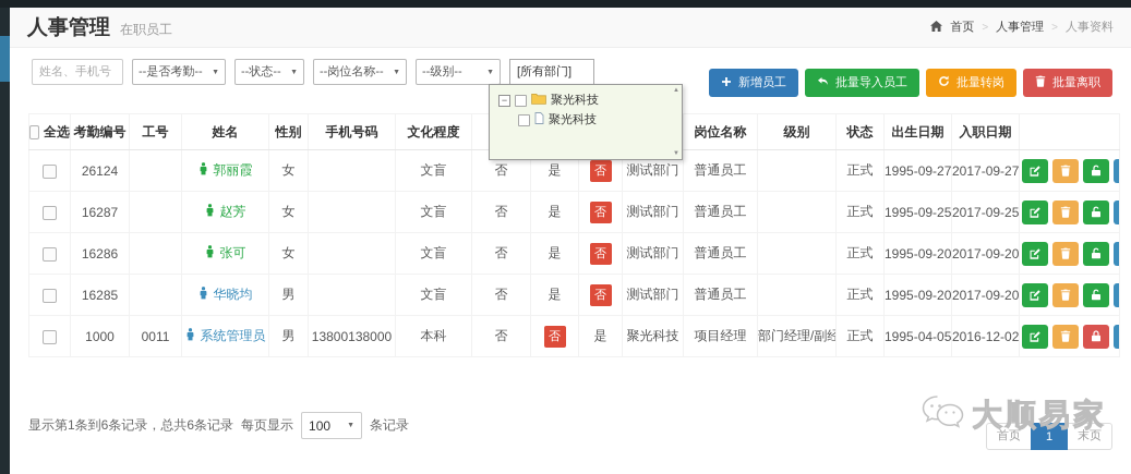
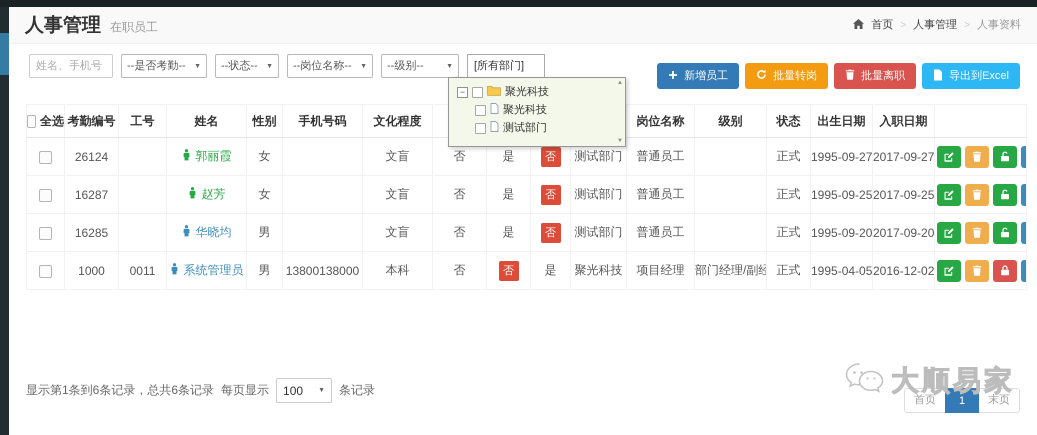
  人事管理
  在职员工
  首页
  >
  人事管理
  >
  人事资料
  姓名、手机号
  --是否考勤--
  --状态--
  --岗位名称--
  --级别--
  [所有部门]
  新增员工
- 批量导入员工
  批量转岗
  批量离职
+ 导出到Excel
  全选	考勤编号	工号	姓名	性别	手机号码	文化程度					岗位名称	级别	状态	出生日期	入职日期
  	26124		郭丽霞	女		文盲	否	是	否	测试部门	普通员工		正式	1995-09-27	2017-09-27
  	16287		赵芳	女		文盲	否	是	否	测试部门	普通员工		正式	1995-09-25	2017-09-25
- 	16286		张可	女		文盲	否	是	否	测试部门	普通员工		正式	1995-09-20	2017-09-20
  	16285		华晓均	男		文盲	否	是	否	测试部门	普通员工		正式	1995-09-20	2017-09-20
  	1000	0011	系统管理员	男	13800138000	本科	否	否	是	聚光科技	项目经理	部门经理/副经	正式	1995-04-05	2016-12-02
  显示第1条到6条记录，总共6条记录
  每页显示
  100
  条记录
  大顺易家
  首页
  1
  末页
  −
  聚光科技
  聚光科技
+ 测试部门
